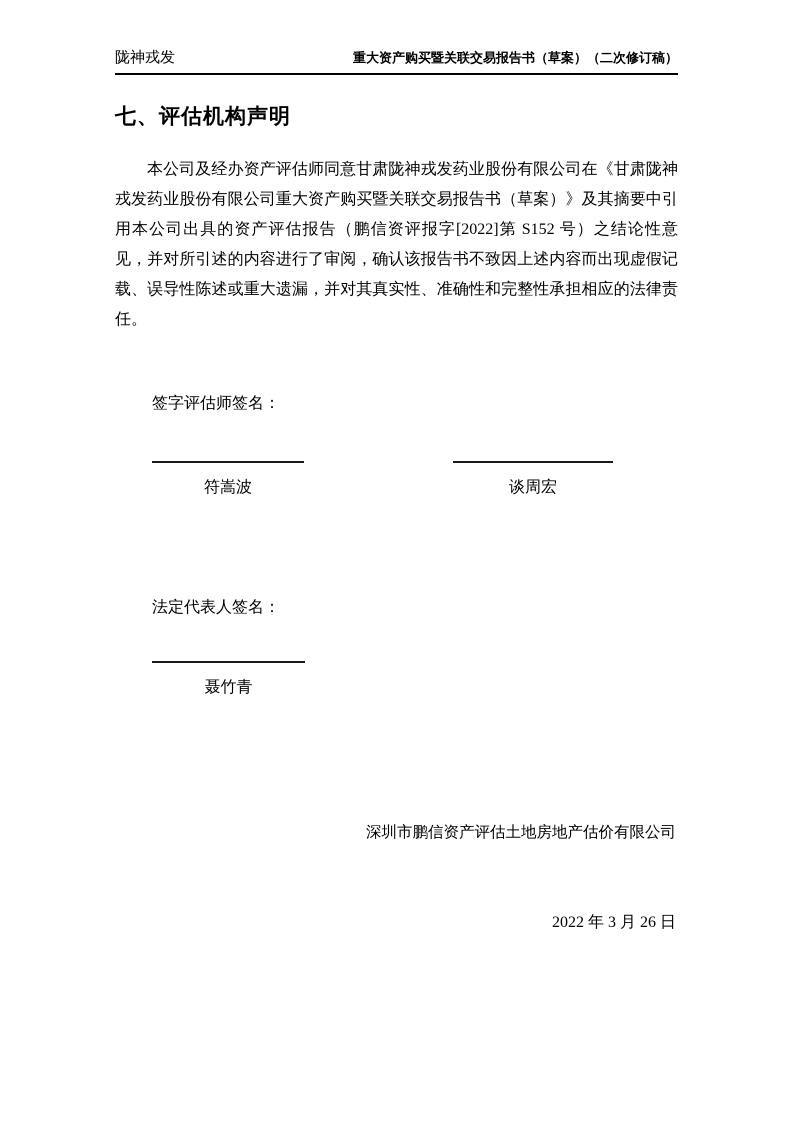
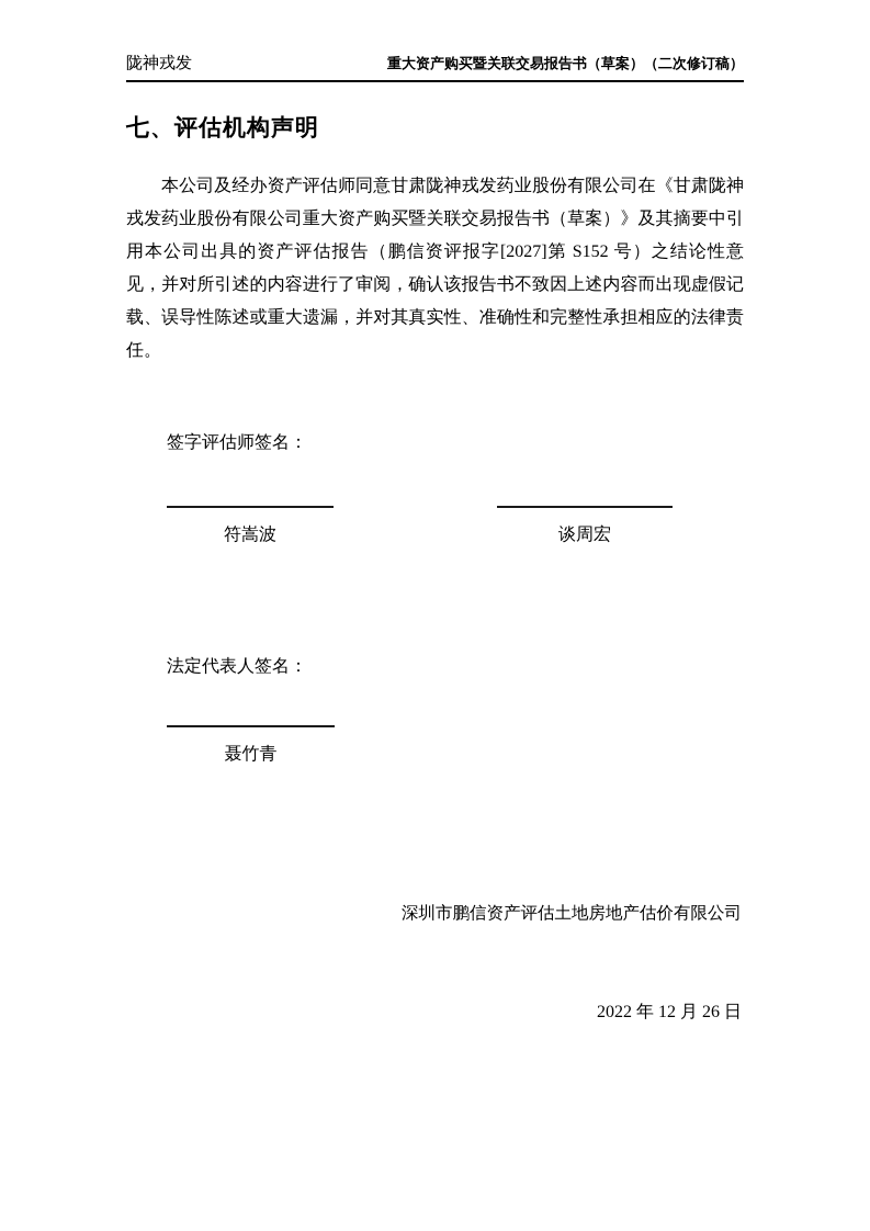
  陇神戎发
  重大资产购买暨关联交易报告书（草案）（二次修订稿）
  七、评估机构声明
- 本公司及经办资产评估师同意甘肃陇神戎发药业股份有限公司在《甘肃陇神戎发药业股份有限公司重大资产购买暨关联交易报告书（草案）》及其摘要中引用本公司出具的资产评估报告（鹏信资评报字[2022]第 S152 号）之结论性意见，并对所引述的内容进行了审阅，确认该报告书不致因上述内容而出现虚假记载、误导性陈述或重大遗漏，并对其真实性、准确性和完整性承担相应的法律责任。
+ 本公司及经办资产评估师同意甘肃陇神戎发药业股份有限公司在《甘肃陇神戎发药业股份有限公司重大资产购买暨关联交易报告书（草案）》及其摘要中引用本公司出具的资产评估报告（鹏信资评报字[2027]第 S152 号）之结论性意见，并对所引述的内容进行了审阅，确认该报告书不致因上述内容而出现虚假记载、误导性陈述或重大遗漏，并对其真实性、准确性和完整性承担相应的法律责任。
  签字评估师签名：
  符嵩波
  谈周宏
  法定代表人签名：
  聂竹青
  深圳市鹏信资产评估土地房地产估价有限公司
- 2022 年 3 月 26 日
+ 2022 年 12 月 26 日
